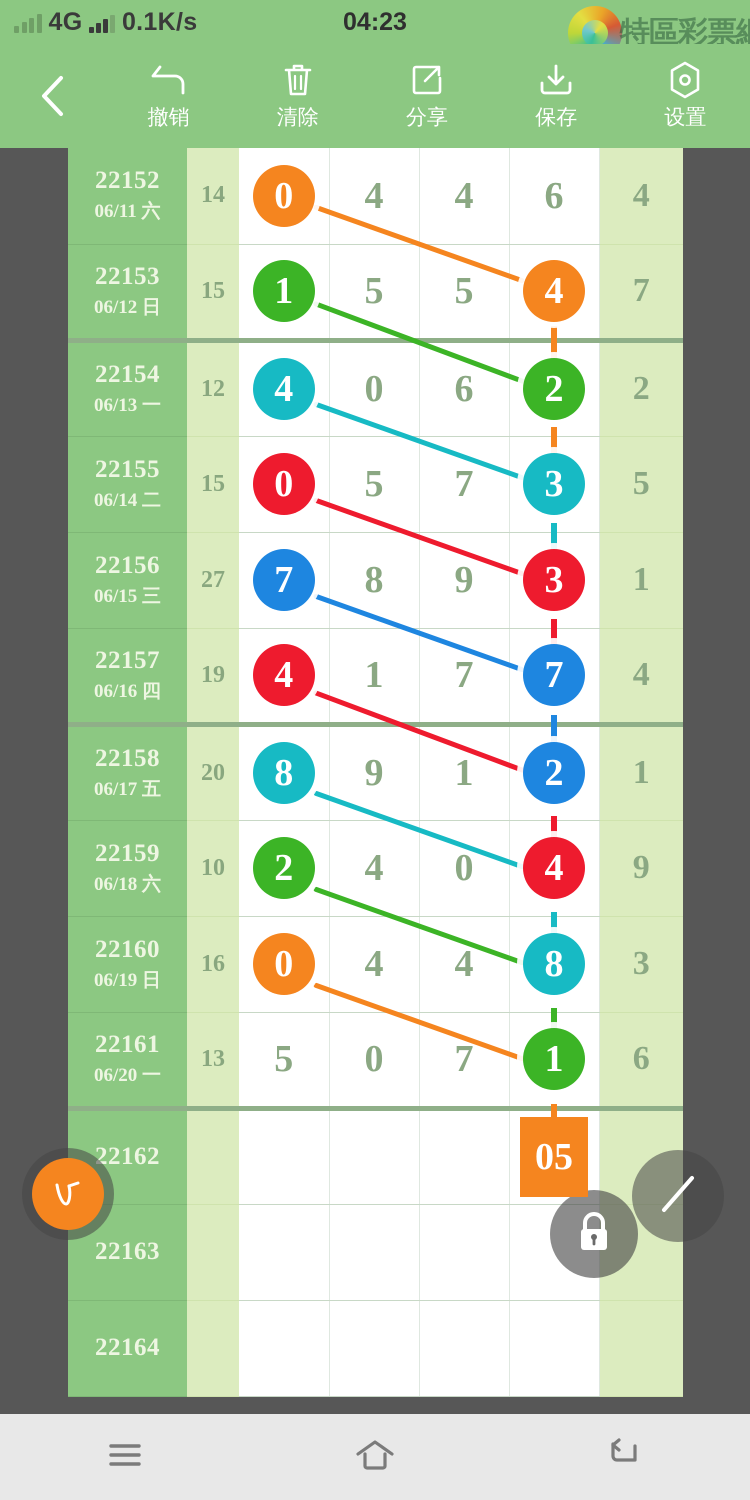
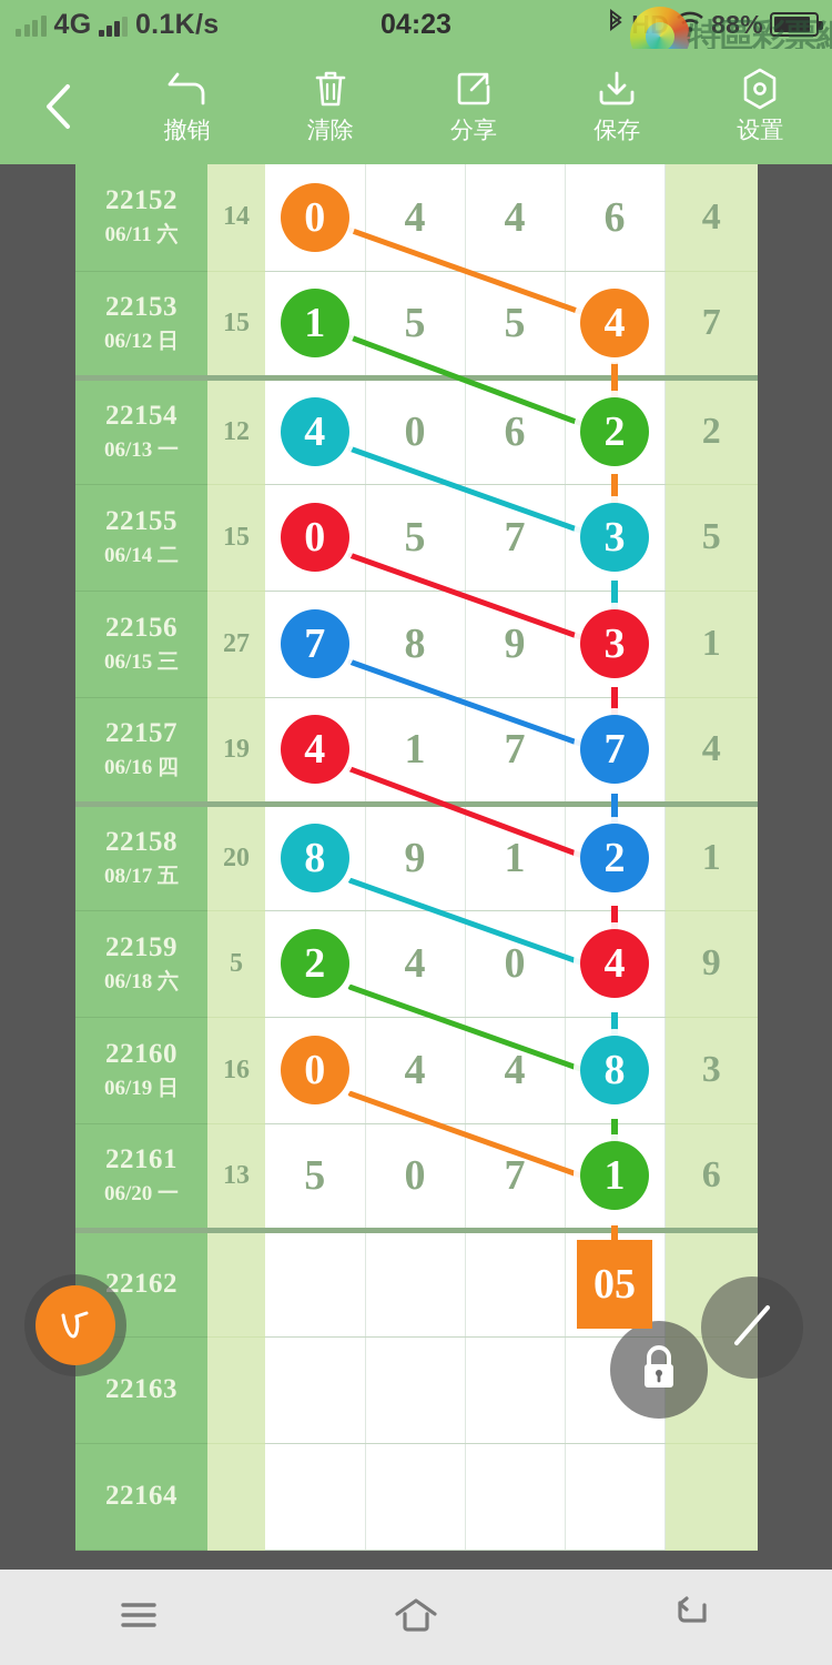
  4G
  0.1K/s
  04:23
+ HD
+ 88%
  特區彩票
  撤销
  清除
  分享
  保存
  设置
  2215206/11 六	14	0	4	4	6	4
  2215306/12 日	15	1	5	5	4	7
  2215406/13 一	12	4	0	6	2	2
  2215506/14 二	15	0	5	7	3	5
  2215606/15 三	27	7	8	9	3	1
  2215706/16 四	19	4	1	7	7	4
- 2215806/17 五	20	8	9	1	2	1
+ 2215808/17 五	20	8	9	1	2	1
- 2215906/18 六	10	2	4	0	4	9
+ 2215906/18 六	5	2	4	0	4	9
  2216006/19 日	16	0	4	4	8	3
  2216106/20 一	13	5	0	7	1	6
  22162					05
  22163
  22164
